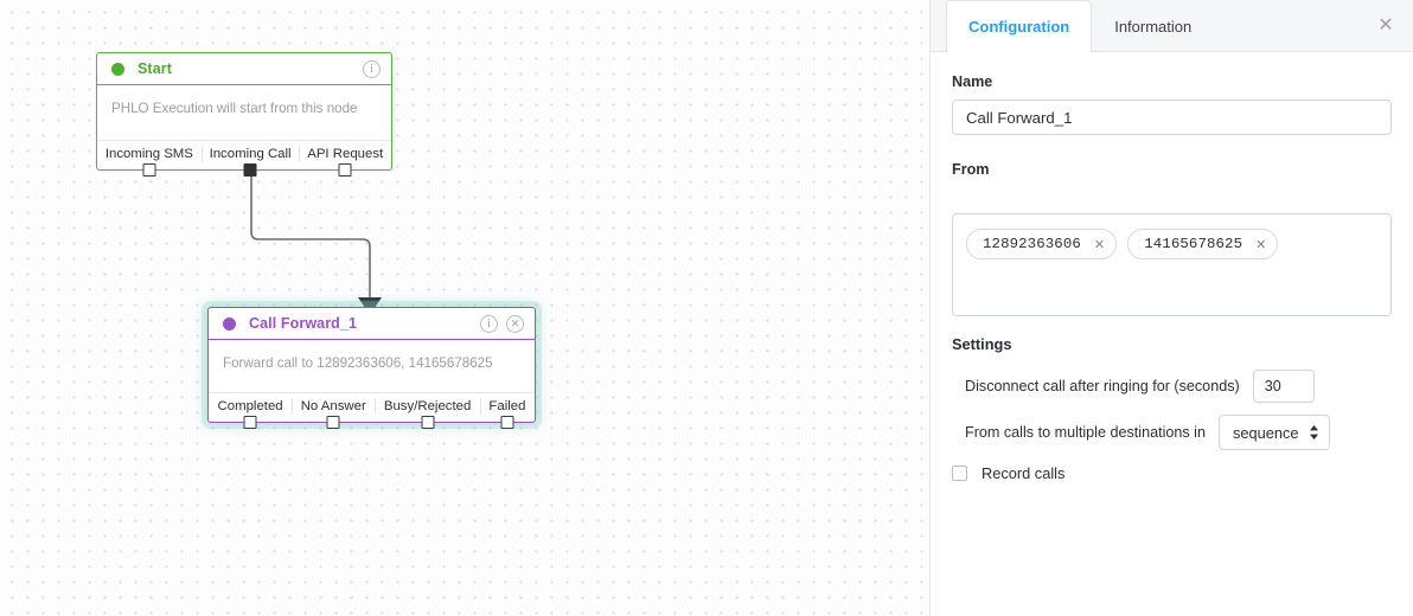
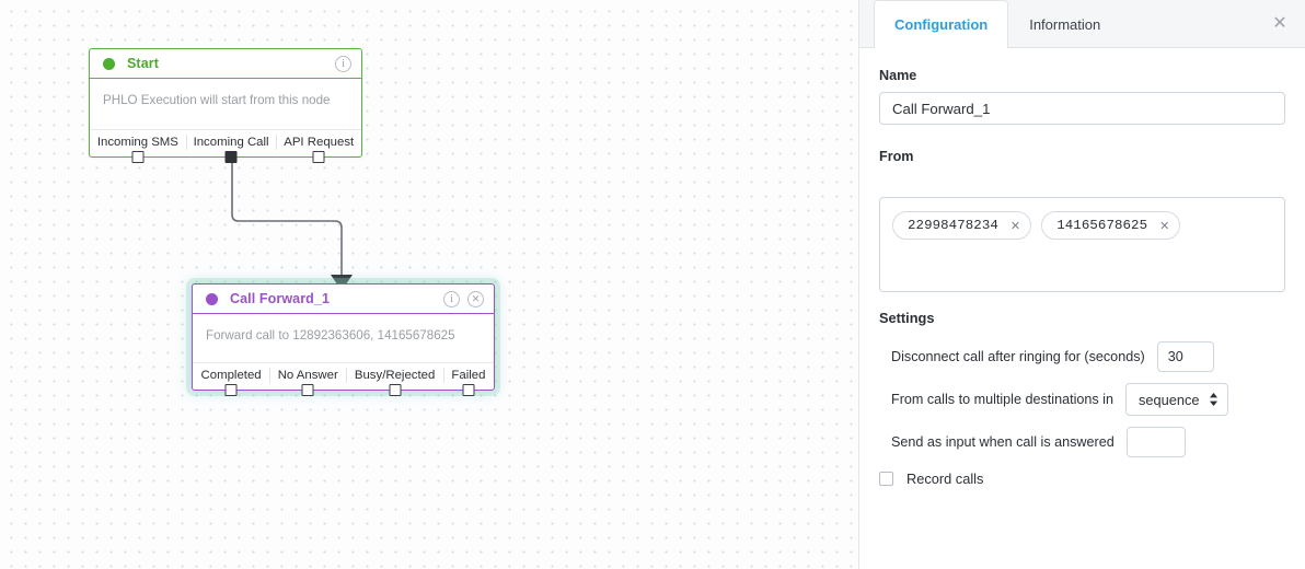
  Start
  i
  PHLO Execution will start from this node
  Incoming SMS
  Incoming Call
  API Request
  Call Forward_1
  i
  ✕
  Forward call to 12892363606, 14165678625
  Completed
  No Answer
  Busy/Rejected
  Failed
  Configuration
  Information
  ✕
  Name
  Call Forward_1
  From
- 12892363606
+ 22998478234
  ✕
  14165678625
  ✕
  Settings
  Disconnect call after ringing for (seconds)
  30
  From calls to multiple destinations in
  sequence
+ Send as input when call is answered
  Record calls
